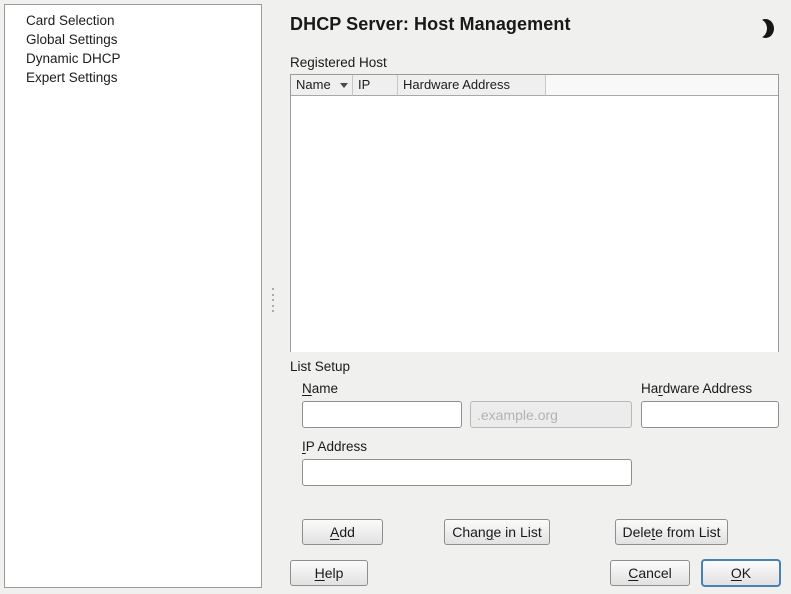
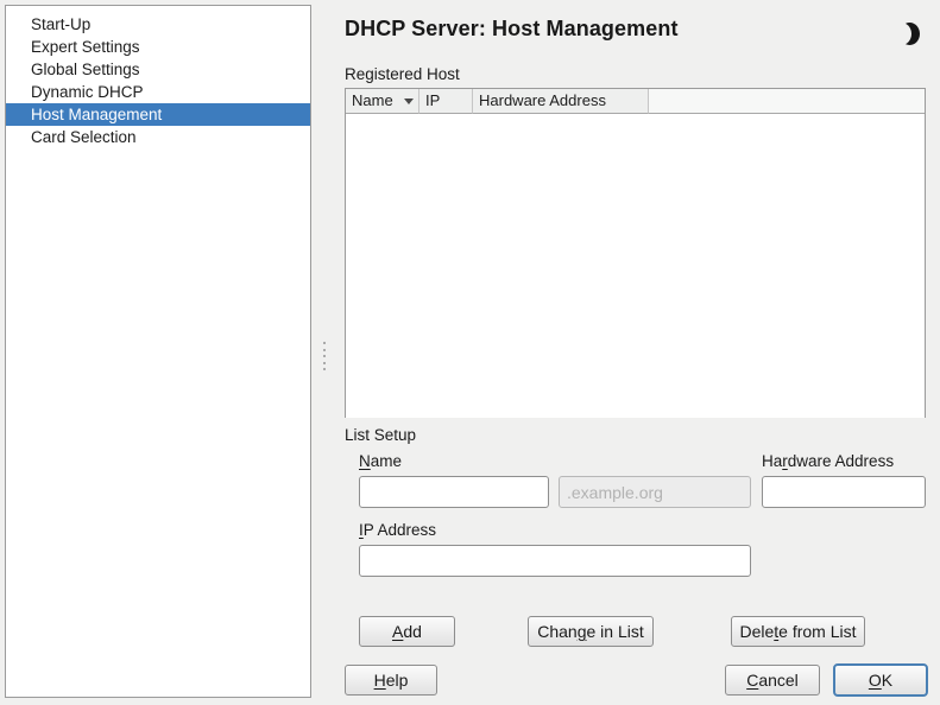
+ Start-Up
- Card Selection
+ Expert Settings
  Global Settings
  Dynamic DHCP
+ Host Management
- Expert Settings
+ Card Selection
  DHCP Server: Host Management
  Registered Host
  Name
  IP
  Hardware Address
  List Setup
  Name
  Hardware Address
  .example.org
  IP Address
  Add
  Change in List
  Delete from List
  Help
  Cancel
  OK
